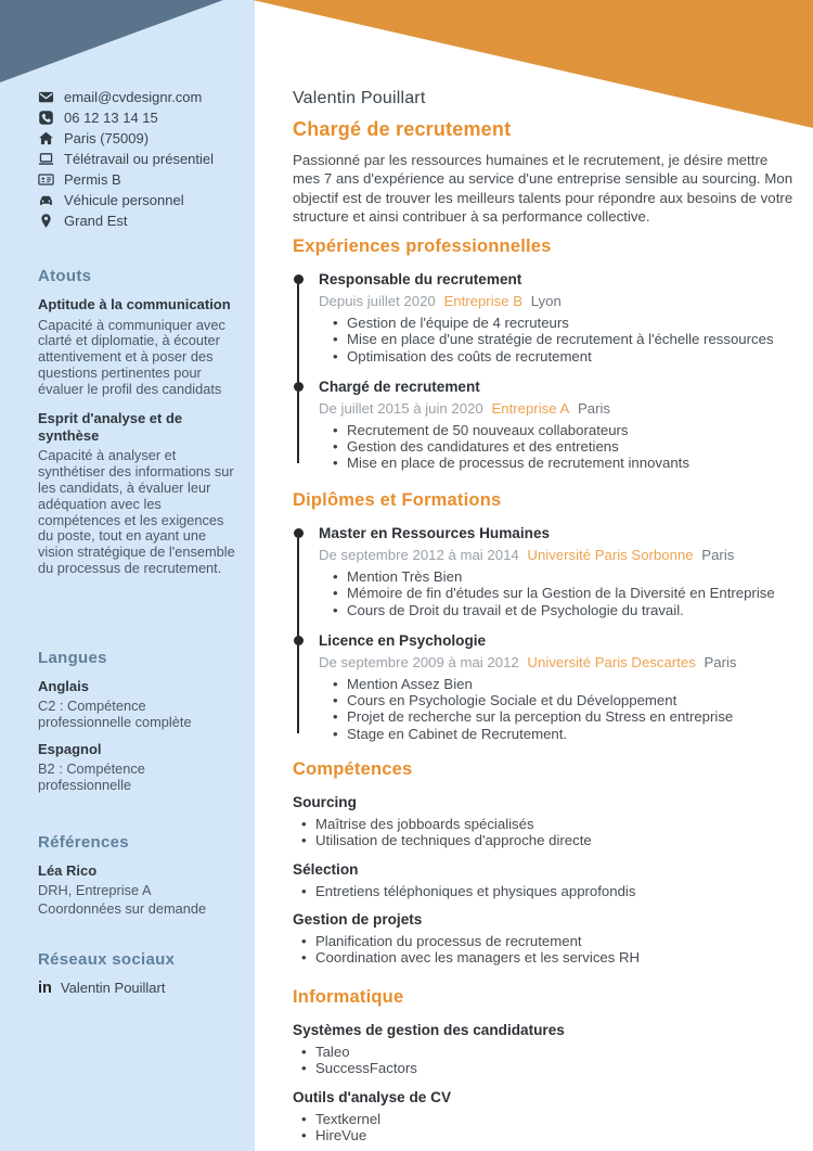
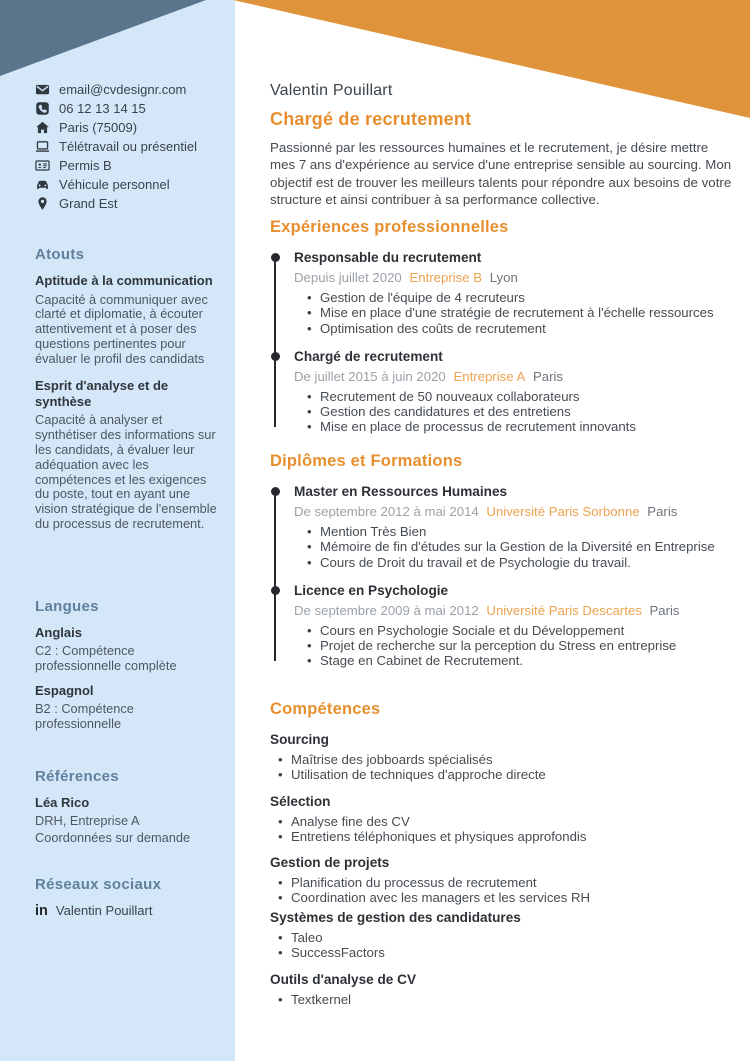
  email@cvdesignr.com
  06 12 13 14 15
  Paris (75009)
  Télétravail ou présentiel
  Permis B
  Véhicule personnel
  Grand Est
  Atouts
  Aptitude à la communication
  Capacité à communiquer avec clarté et diplomatie, à écouter attentivement et à poser des questions pertinentes pour évaluer le profil des candidats
  Esprit d'analyse et de synthèse
  Capacité à analyser et synthétiser des informations sur les candidats, à évaluer leur adéquation avec les compétences et les exigences du poste, tout en ayant une vision stratégique de l'ensemble du processus de recrutement.
  Langues
  Anglais
  C2 : Compétence professionnelle complète
  Espagnol
  B2 : Compétence professionnelle
  Références
  Léa Rico
  DRH, Entreprise A
  Coordonnées sur demande
  Réseaux sociaux
  in
  Valentin Pouillart
  Valentin Pouillart
  Chargé de recrutement
  Passionné par les ressources humaines et le recrutement, je désire mettre mes 7 ans d'expérience au service d'une entreprise sensible au sourcing. Mon objectif est de trouver les meilleurs talents pour répondre aux besoins de votre structure et ainsi contribuer à sa performance collective.
  Expériences professionnelles
  Responsable du recrutement
  Depuis juillet 2020 Entreprise B Lyon
  Gestion de l'équipe de 4 recruteurs
  Mise en place d'une stratégie de recrutement à l'échelle ressources
  Optimisation des coûts de recrutement
  Chargé de recrutement
  De juillet 2015 à juin 2020 Entreprise A Paris
  Recrutement de 50 nouveaux collaborateurs
  Gestion des candidatures et des entretiens
  Mise en place de processus de recrutement innovants
  Diplômes et Formations
  Master en Ressources Humaines
  De septembre 2012 à mai 2014 Université Paris Sorbonne Paris
  Mention Très Bien
  Mémoire de fin d'études sur la Gestion de la Diversité en Entreprise
  Cours de Droit du travail et de Psychologie du travail.
  Licence en Psychologie
  De septembre 2009 à mai 2012 Université Paris Descartes Paris
- Mention Assez Bien
  Cours en Psychologie Sociale et du Développement
  Projet de recherche sur la perception du Stress en entreprise
  Stage en Cabinet de Recrutement.
  Compétences
  Sourcing
  Maîtrise des jobboards spécialisés
  Utilisation de techniques d'approche directe
  Sélection
+ Analyse fine des CV
  Entretiens téléphoniques et physiques approfondis
  Gestion de projets
  Planification du processus de recrutement
  Coordination avec les managers et les services RH
- Informatique
  Systèmes de gestion des candidatures
  Taleo
  SuccessFactors
  Outils d'analyse de CV
  Textkernel
- HireVue
